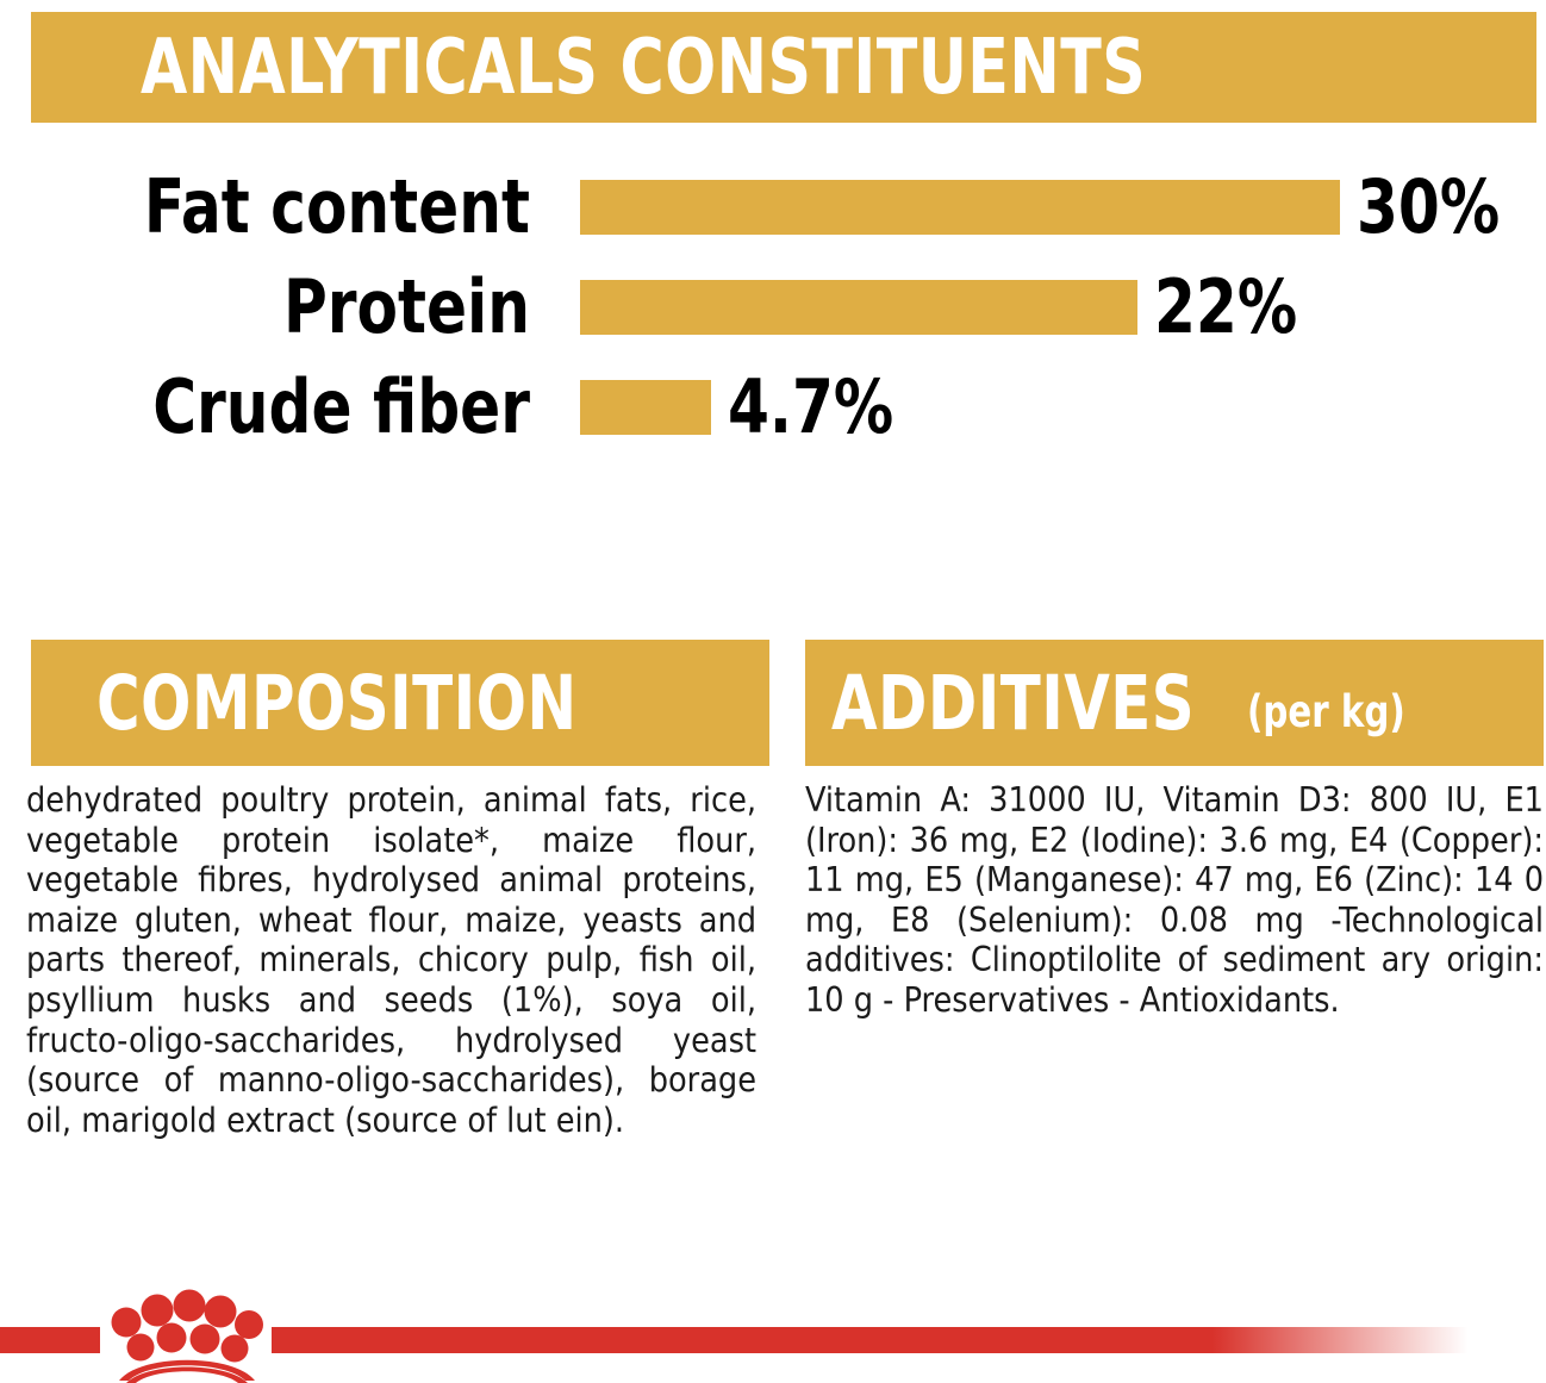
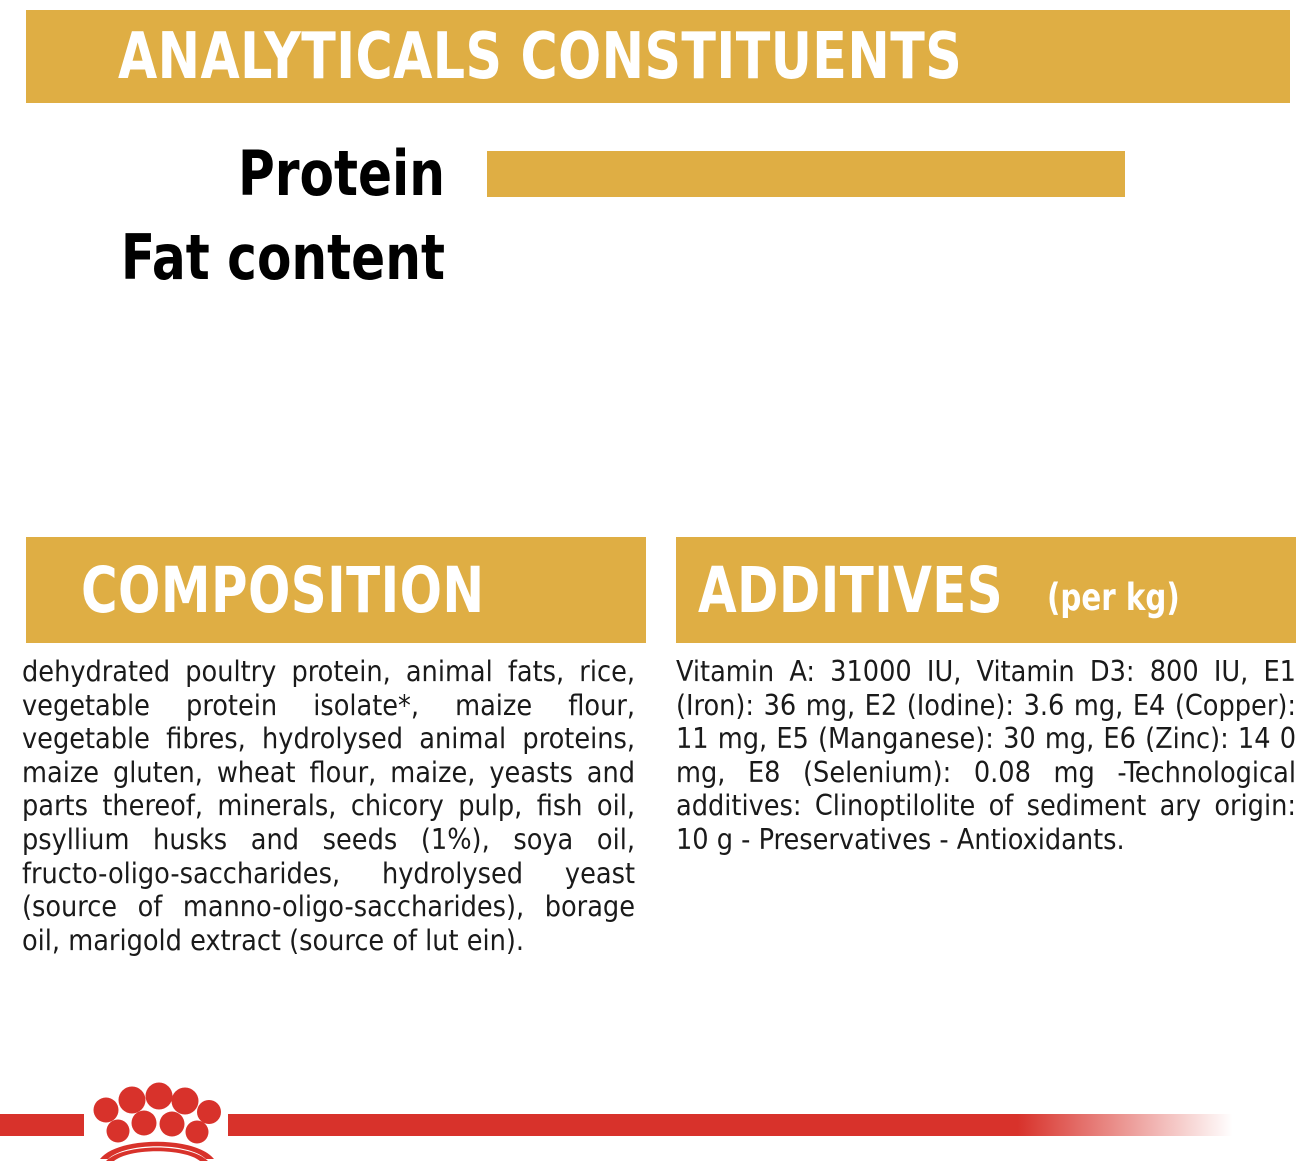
  ANALYTICALS CONSTITUENTS
- Fat content
+ Protein
- 30%
- Protein
+ Fat content
- 22%
- Crude fiber
- 4.7%
  COMPOSITION
  dehydrated poultry protein, animal fats, rice, vegetable protein isolate*, maize flour, vegetable fibres, hydrolysed animal proteins, maize gluten, wheat flour, maize, yeasts and parts thereof, minerals, chicory pulp, fish oil, psyllium husks and seeds (1%), soya oil, fructo-oligo-saccharides, hydrolysed yeast (source of manno-oligo-saccharides), borage oil, marigold extract (source of lut ein).
  ADDITIVES
  (per kg)
- Vitamin A: 31000 IU, Vitamin D3: 800 IU, E1 (Iron): 36 mg, E2 (Iodine): 3.6 mg, E4 (Copper): 11 mg, E5 (Manganese): 47 mg, E6 (Zinc): 14 0 mg, E8 (Selenium): 0.08 mg -Technological additives: Clinoptilolite of sediment ary origin: 10 g - Preservatives - Antioxidants.
+ Vitamin A: 31000 IU, Vitamin D3: 800 IU, E1 (Iron): 36 mg, E2 (Iodine): 3.6 mg, E4 (Copper): 11 mg, E5 (Manganese): 30 mg, E6 (Zinc): 14 0 mg, E8 (Selenium): 0.08 mg -Technological additives: Clinoptilolite of sediment ary origin: 10 g - Preservatives - Antioxidants.
